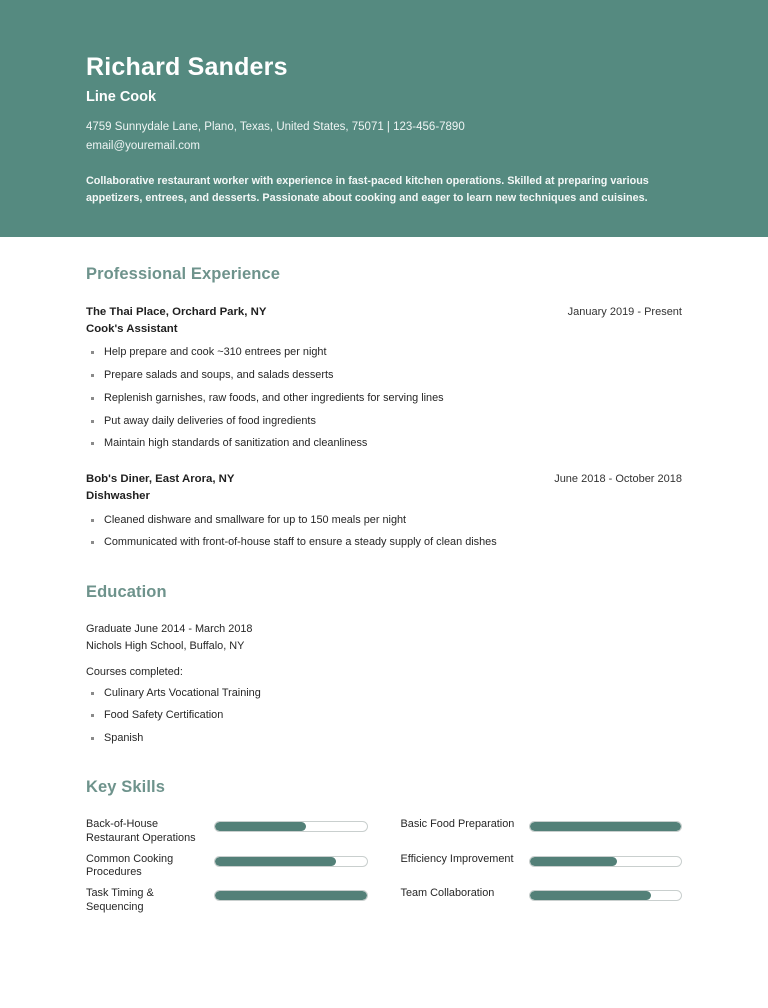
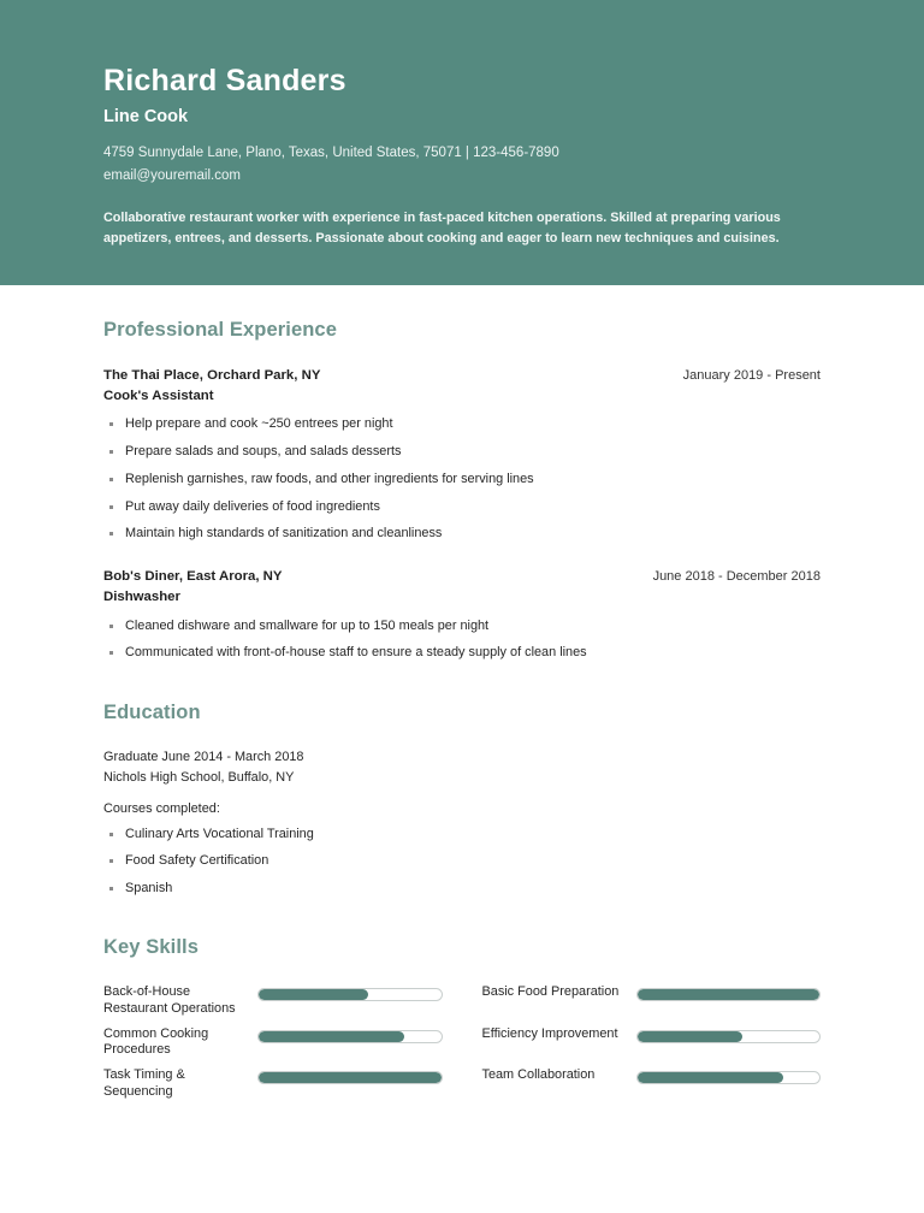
  Richard Sanders
  Line Cook
  4759 Sunnydale Lane, Plano, Texas, United States, 75071 | 123-456-7890
  email@youremail.com
  Collaborative restaurant worker with experience in fast-paced kitchen operations. Skilled at preparing various appetizers, entrees, and desserts. Passionate about cooking and eager to learn new techniques and cuisines.
  Professional Experience
  The Thai Place, Orchard Park, NY
  January 2019 - Present
  Cook's Assistant
- Help prepare and cook ~310 entrees per night
+ Help prepare and cook ~250 entrees per night
  Prepare salads and soups, and salads desserts
  Replenish garnishes, raw foods, and other ingredients for serving lines
  Put away daily deliveries of food ingredients
  Maintain high standards of sanitization and cleanliness
  Bob's Diner, East Arora, NY
- June 2018 - October 2018
+ June 2018 - December 2018
  Dishwasher
  Cleaned dishware and smallware for up to 150 meals per night
- Communicated with front-of-house staff to ensure a steady supply of clean dishes
+ Communicated with front-of-house staff to ensure a steady supply of clean lines
  Education
  Graduate June 2014 - March 2018
  Nichols High School, Buffalo, NY
  Courses completed:
  Culinary Arts Vocational Training
  Food Safety Certification
  Spanish
  Key Skills
  Back-of-House Restaurant Operations
  Basic Food Preparation
  Common Cooking Procedures
  Efficiency Improvement
  Task Timing & Sequencing
  Team Collaboration
